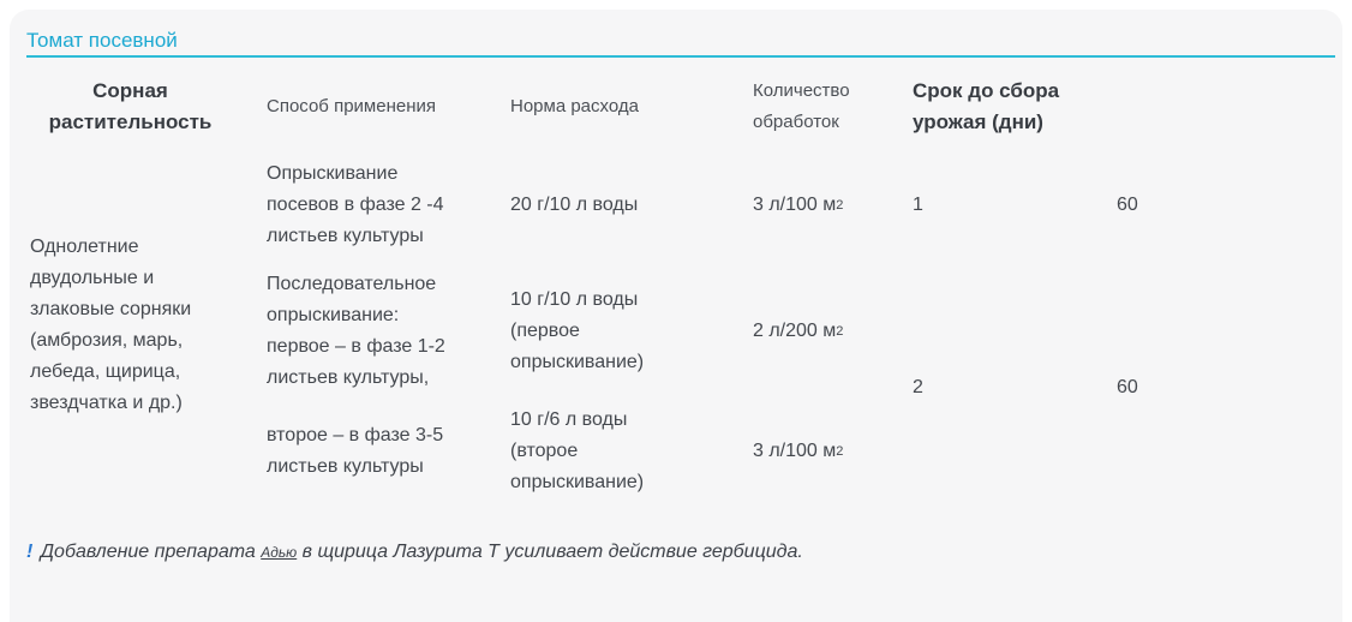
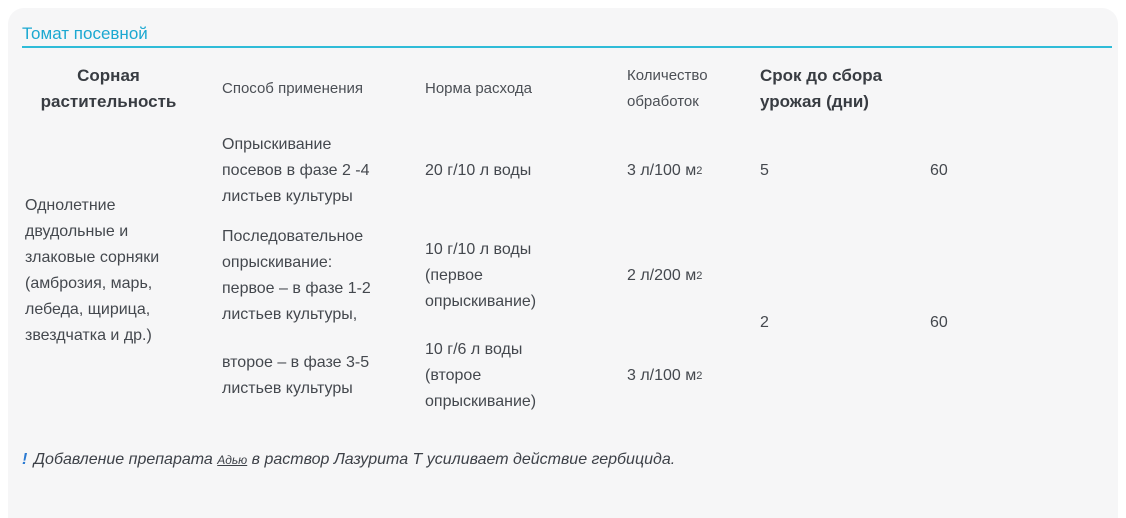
  Томат посевной
  Сорная
  растительность
  Способ применения
  Норма расхода
  Количество
  обработок
  Срок до сбора
  урожая (дни)
  Однолетние
  двудольные и
  злаковые сорняки
  (амброзия, марь,
  лебеда, щирица,
  звездчатка и др.)
  Опрыскивание
  посевов в фазе 2 -4
  листьев культуры
  20 г/10 л воды
  3 л/100 м
  2
- 1
+ 5
  60
  Последовательное
  опрыскивание:
  первое – в фазе 1-2
  листьев культуры,
  10 г/10 л воды
  (первое
  опрыскивание)
  2 л/200 м
  2
  2
  60
  второе – в фазе 3-5
  листьев культуры
  10 г/6 л воды
  (второе
  опрыскивание)
  3 л/100 м
  2
- ! Добавление препарата Адью в щирица Лазурита Т усиливает действие гербицида.
+ ! Добавление препарата Адью в раствор Лазурита Т усиливает действие гербицида.
